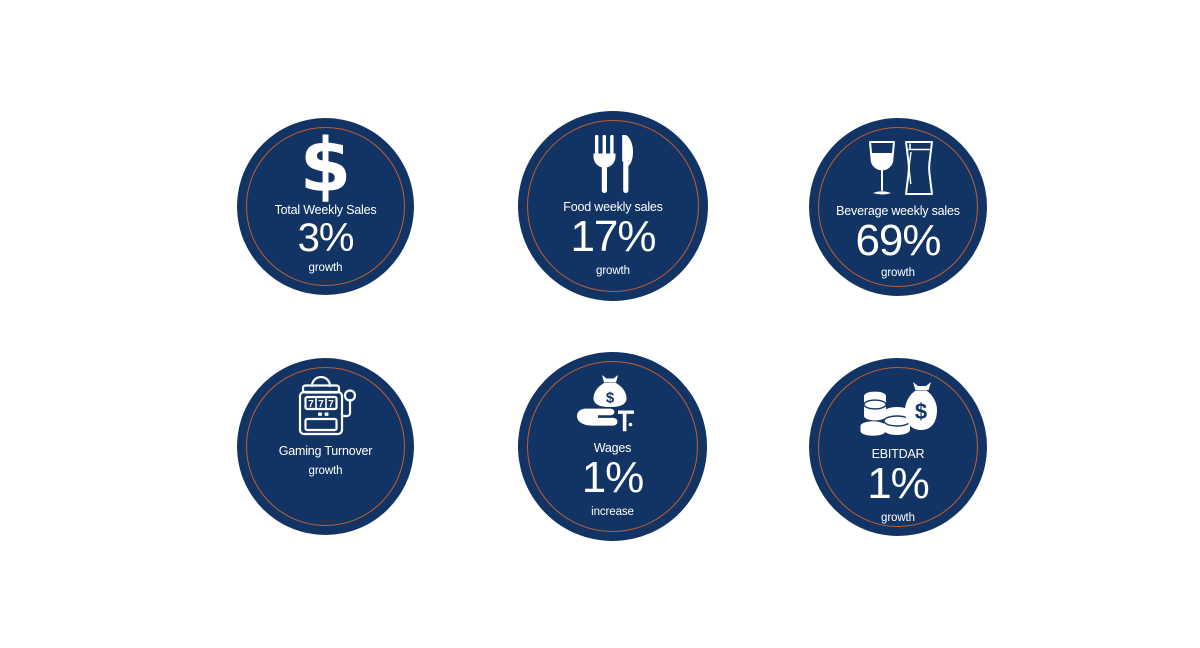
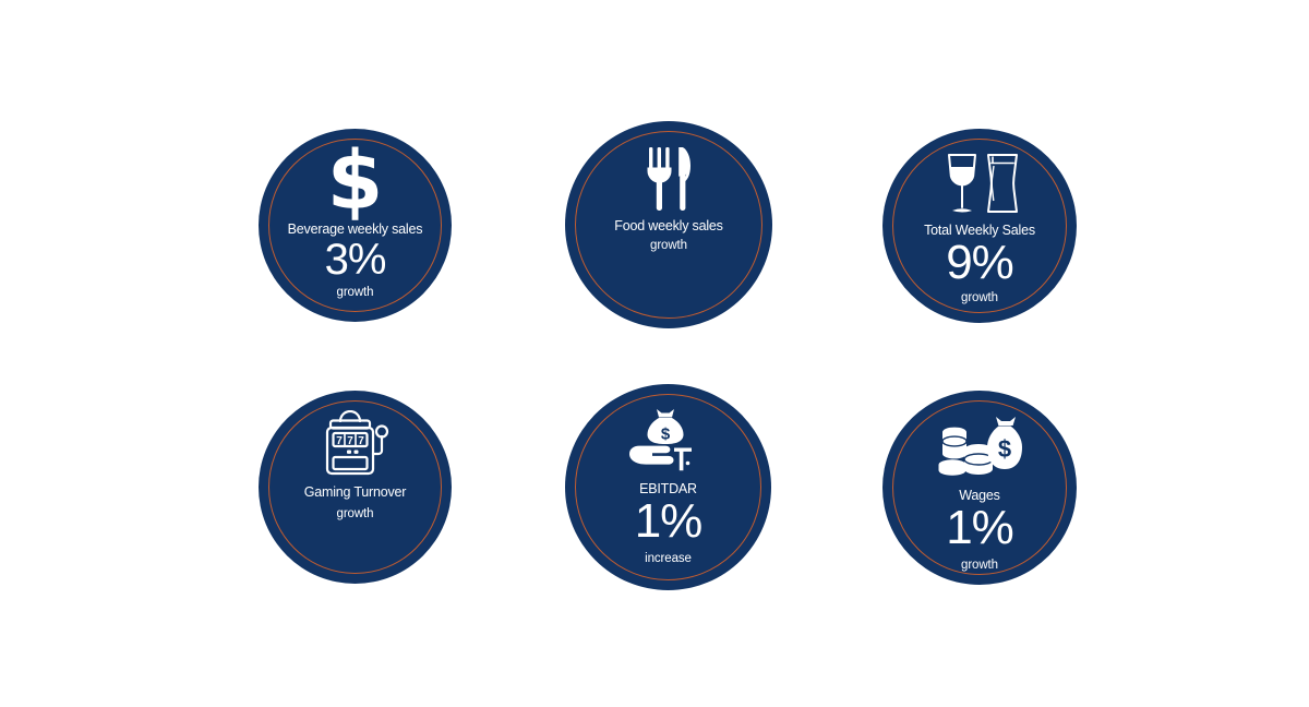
  $
- Total Weekly Sales
+ Beverage weekly sales
  3%
  growth
  Food weekly sales
- 17%
  growth
- Beverage weekly sales
+ Total Weekly Sales
- 69%
+ 9%
  growth
  7
  7
  7
  Gaming Turnover
  growth
  $
- Wages
+ EBITDAR
  1%
  increase
  $
- EBITDAR
+ Wages
  1%
  growth
